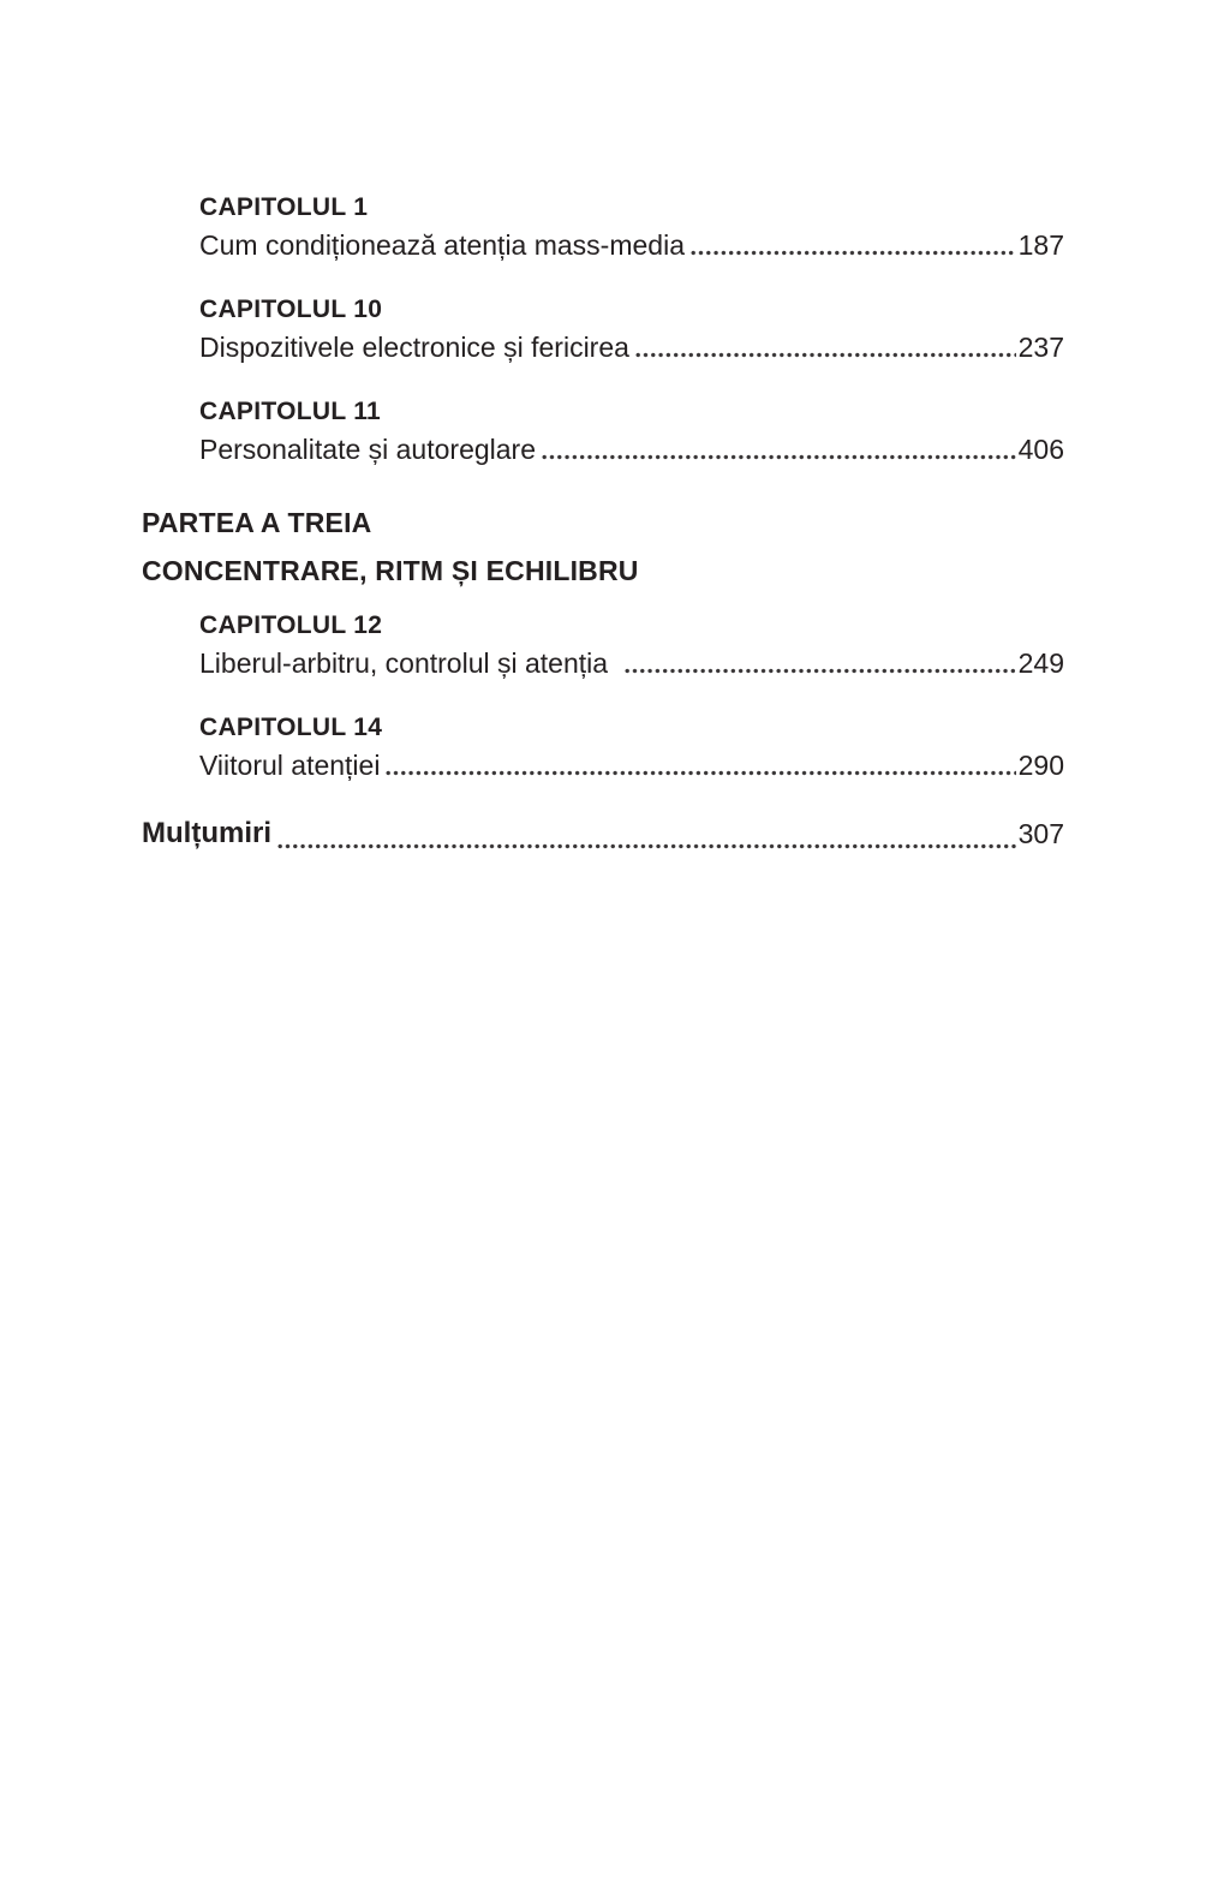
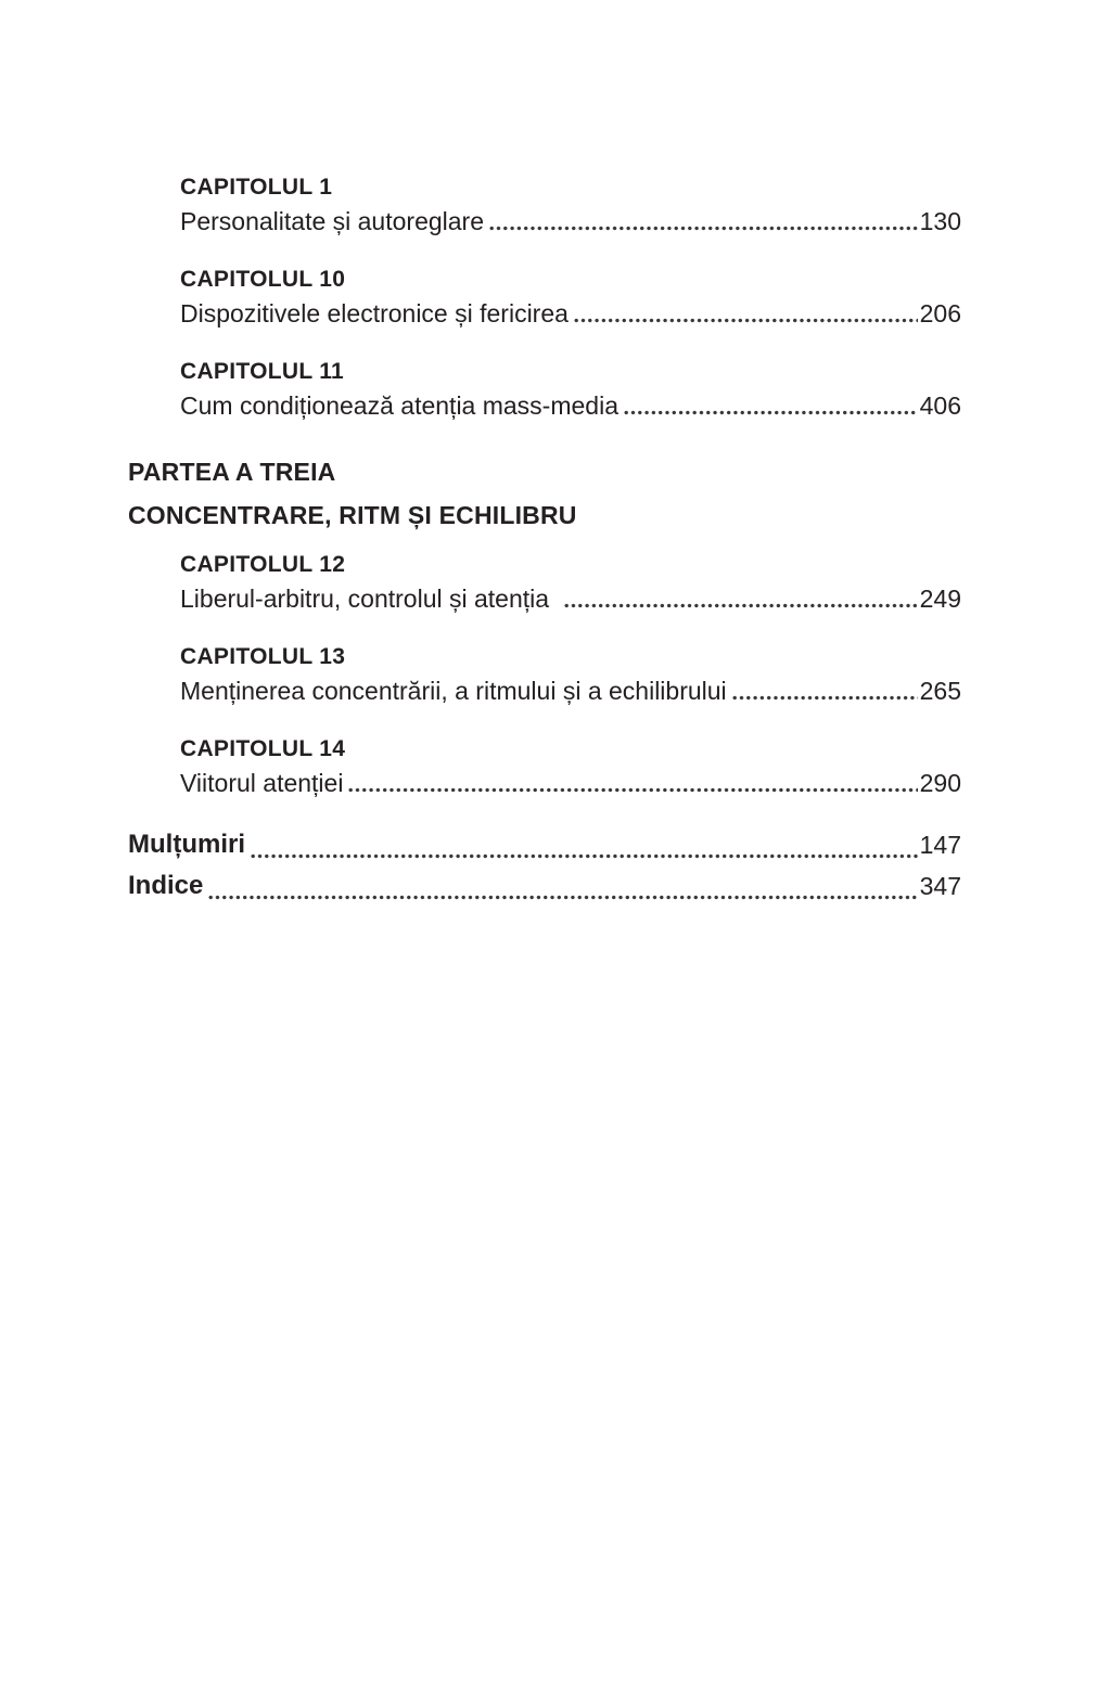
  CAPITOLUL 1
- Cum condiționează atenția mass-media
+ Personalitate și autoreglare
- 187
+ 130
  CAPITOLUL 10
  Dispozitivele electronice și fericirea
- 237
+ 206
  CAPITOLUL 11
- Personalitate și autoreglare
+ Cum condiționează atenția mass-media
  406
  PARTEA A TREIA
  CONCENTRARE, RITM ȘI ECHILIBRU
  CAPITOLUL 12
  Liberul-arbitru, controlul și atenția
  249
+ CAPITOLUL 13
+ Menținerea concentrării, a ritmului și a echilibrului
+ 265
  CAPITOLUL 14
  Viitorul atenției
  290
  Mulțumiri
- 307
+ 147
+ Indice
+ 347
